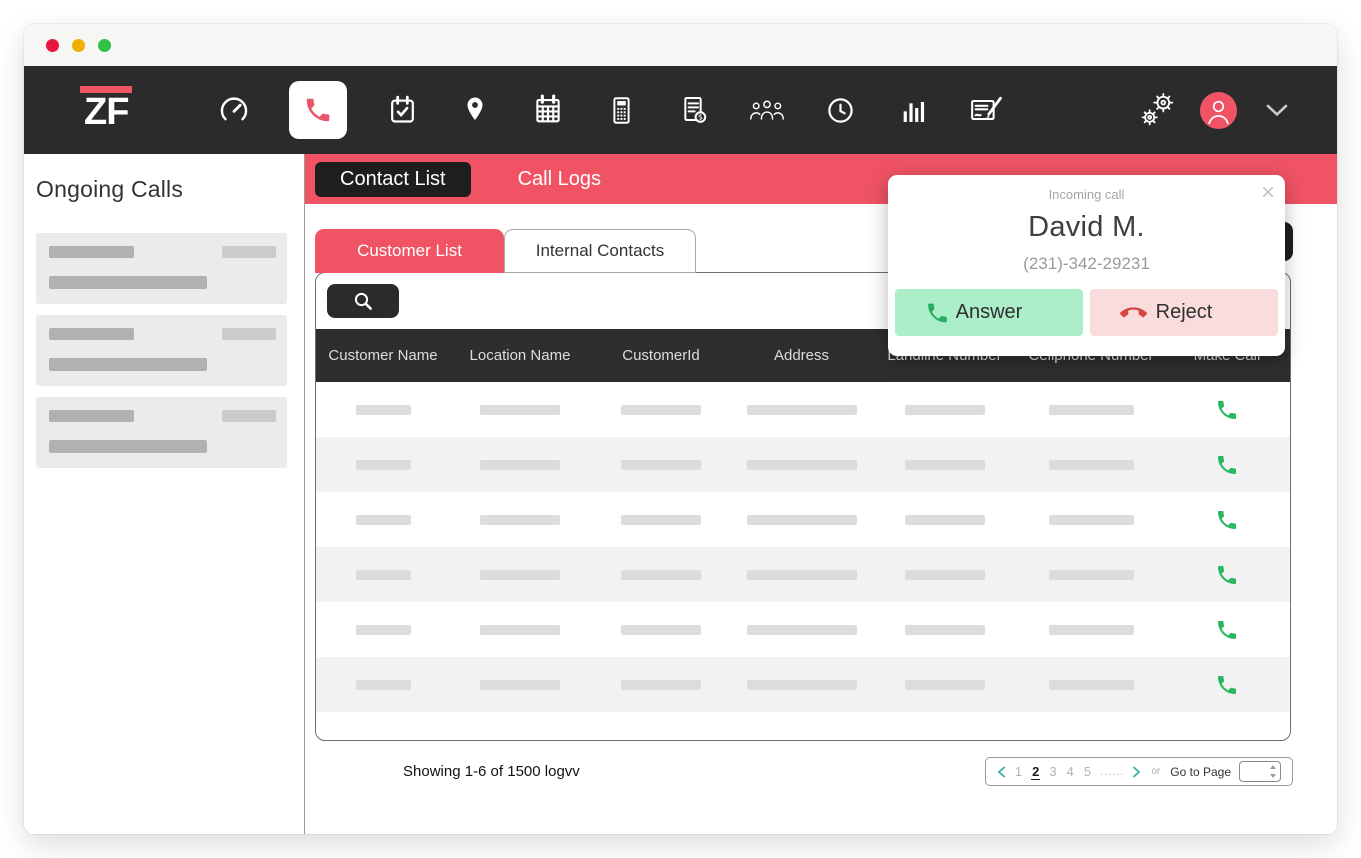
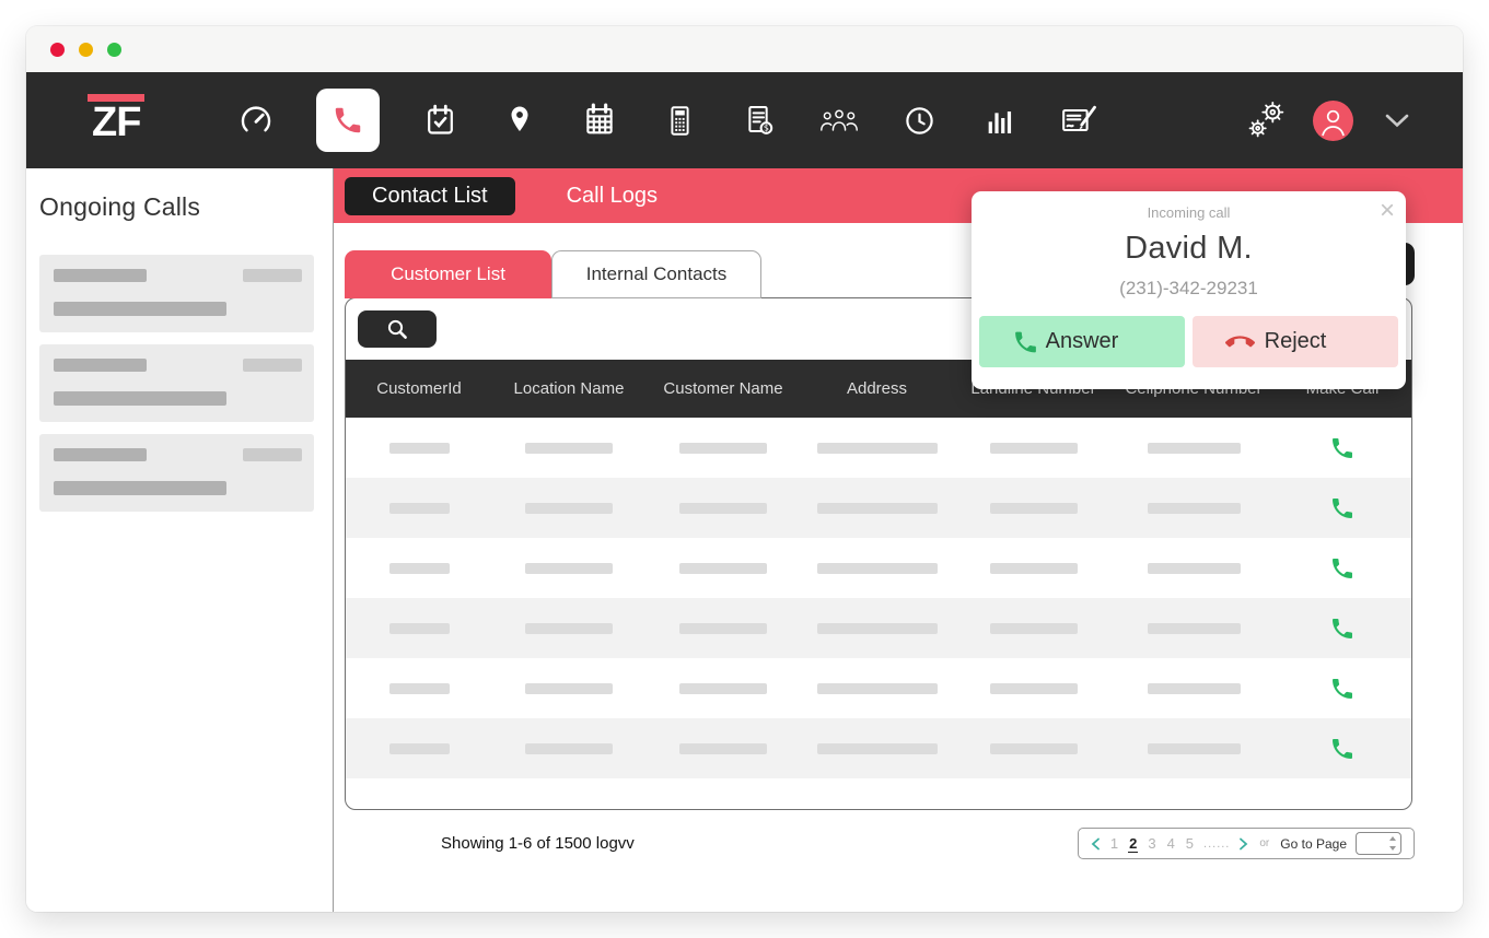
  ZF
  $
  Ongoing Calls
  Contact List
  Call Logs
  Customer List
  Internal Contacts
- Customer Name
+ CustomerId
  Location Name
- CustomerId
+ Customer Name
  Address
  Showing 1-6 of 1500 logvv
  1
  2
  3
  4
  5
  ......
  or
  Go to Page
  ×
  Incoming call
  David M.
  (231)-342-29231
  Answer
  Reject
